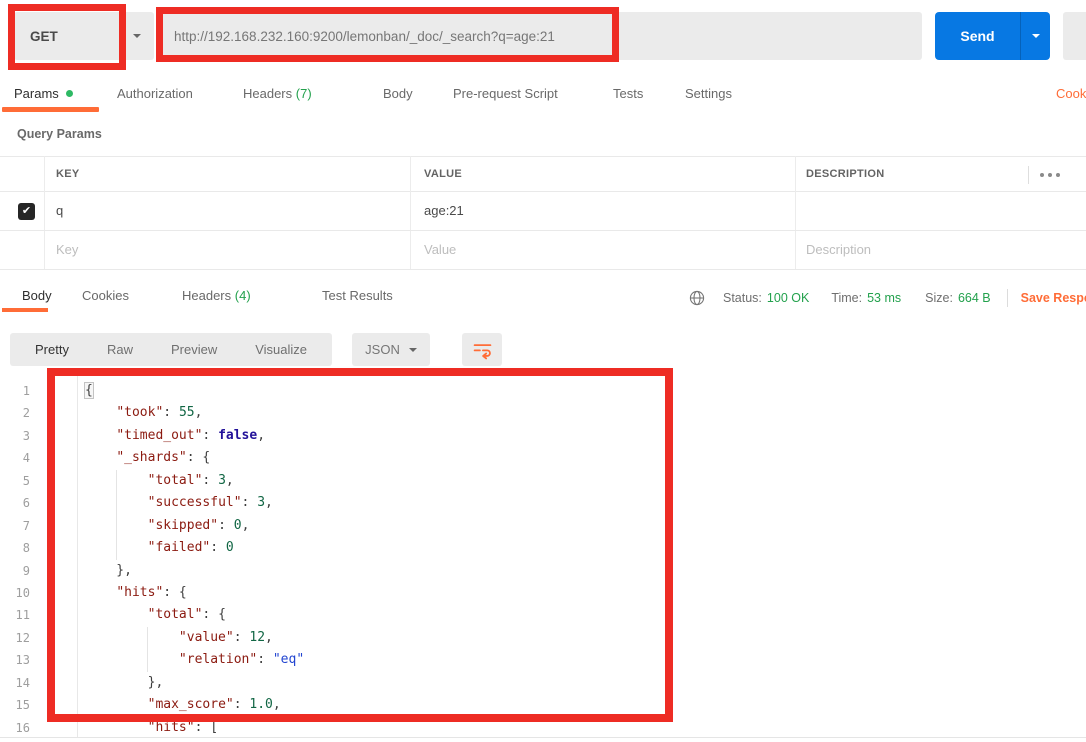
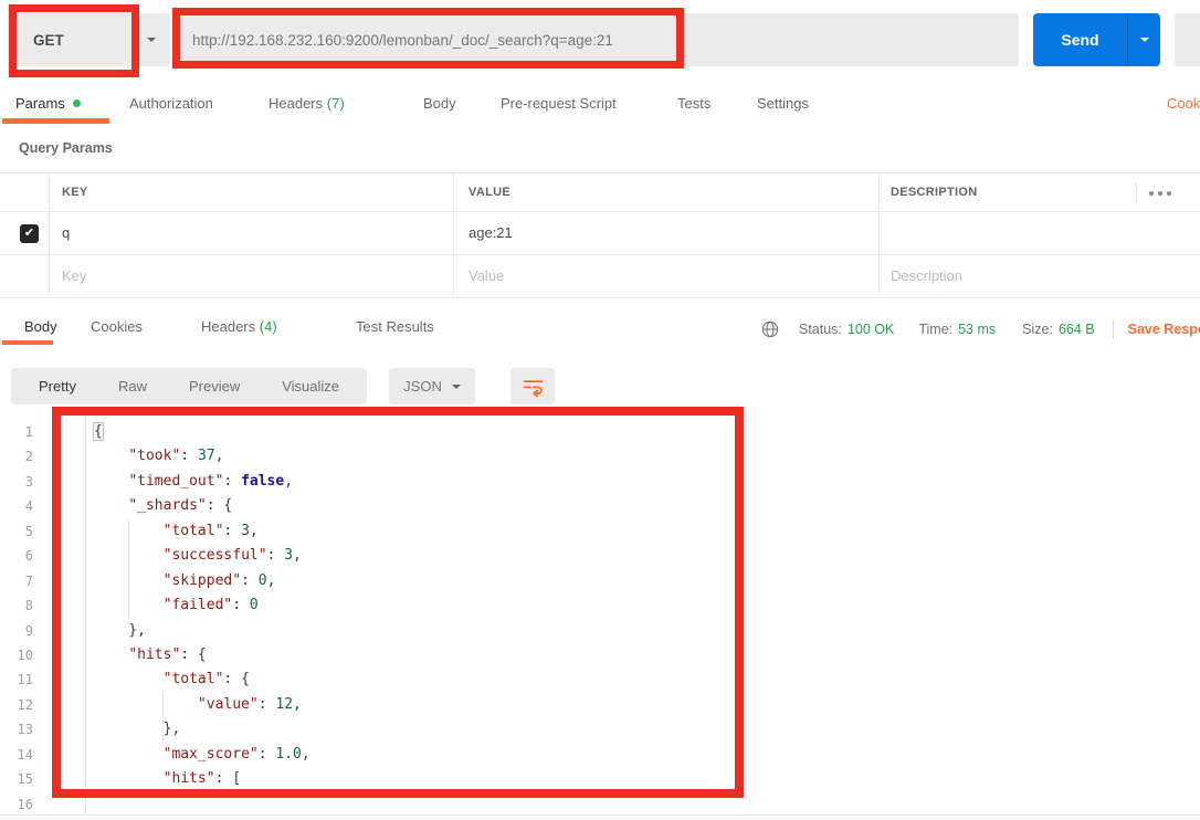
  GET
  http://192.168.232.160:9200/lemonban/_doc/_search?q=age:21
  Send
  Params
  Authorization
  Headers (7)
  Body
  Pre-request Script
  Tests
  Settings
  Query Params
  KEY
  VALUE
  DESCRIPTION
  ✔
  q
  age:21
  Key
  Value
  Description
  Body
  Cookies
  Headers (4)
  Test Results
  Status:
  100 OK
  Time:
  53 ms
  Size:
  664 B
  Pretty
  Raw
  Preview
  Visualize
  JSON
  1
  2
  3
  4
  5
  6
  7
  8
  9
  10
  11
  12
  13
  14
  15
  16
  {
- "took": 55,
+ "took": 37,
  "timed_out": false,
  "_shards": {
  "total": 3,
  "successful": 3,
  "skipped": 0,
  "failed": 0
  },
  "hits": {
  "total": {
  "value": 12,
- "relation": "eq"
  },
  "max_score": 1.0,
  "hits": [
